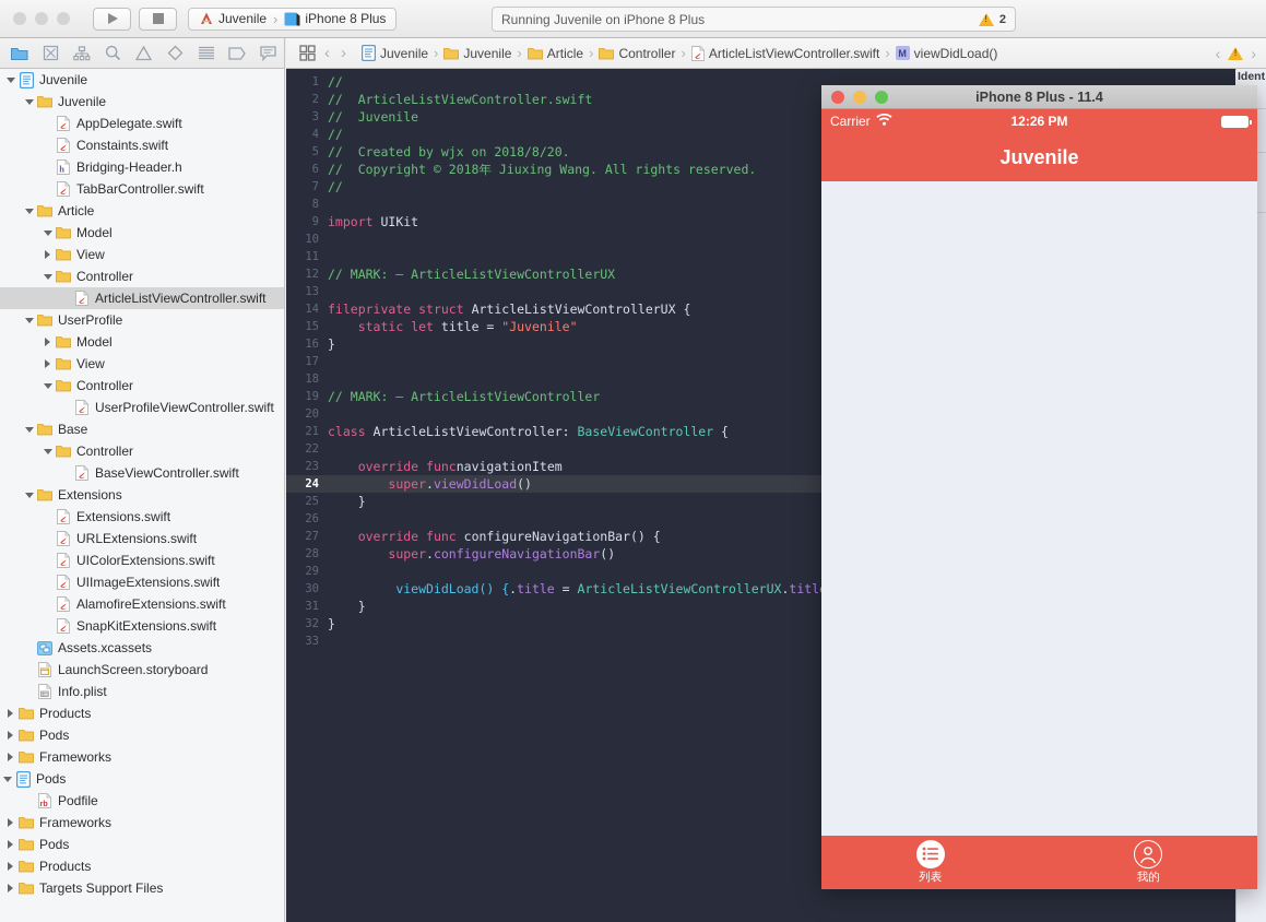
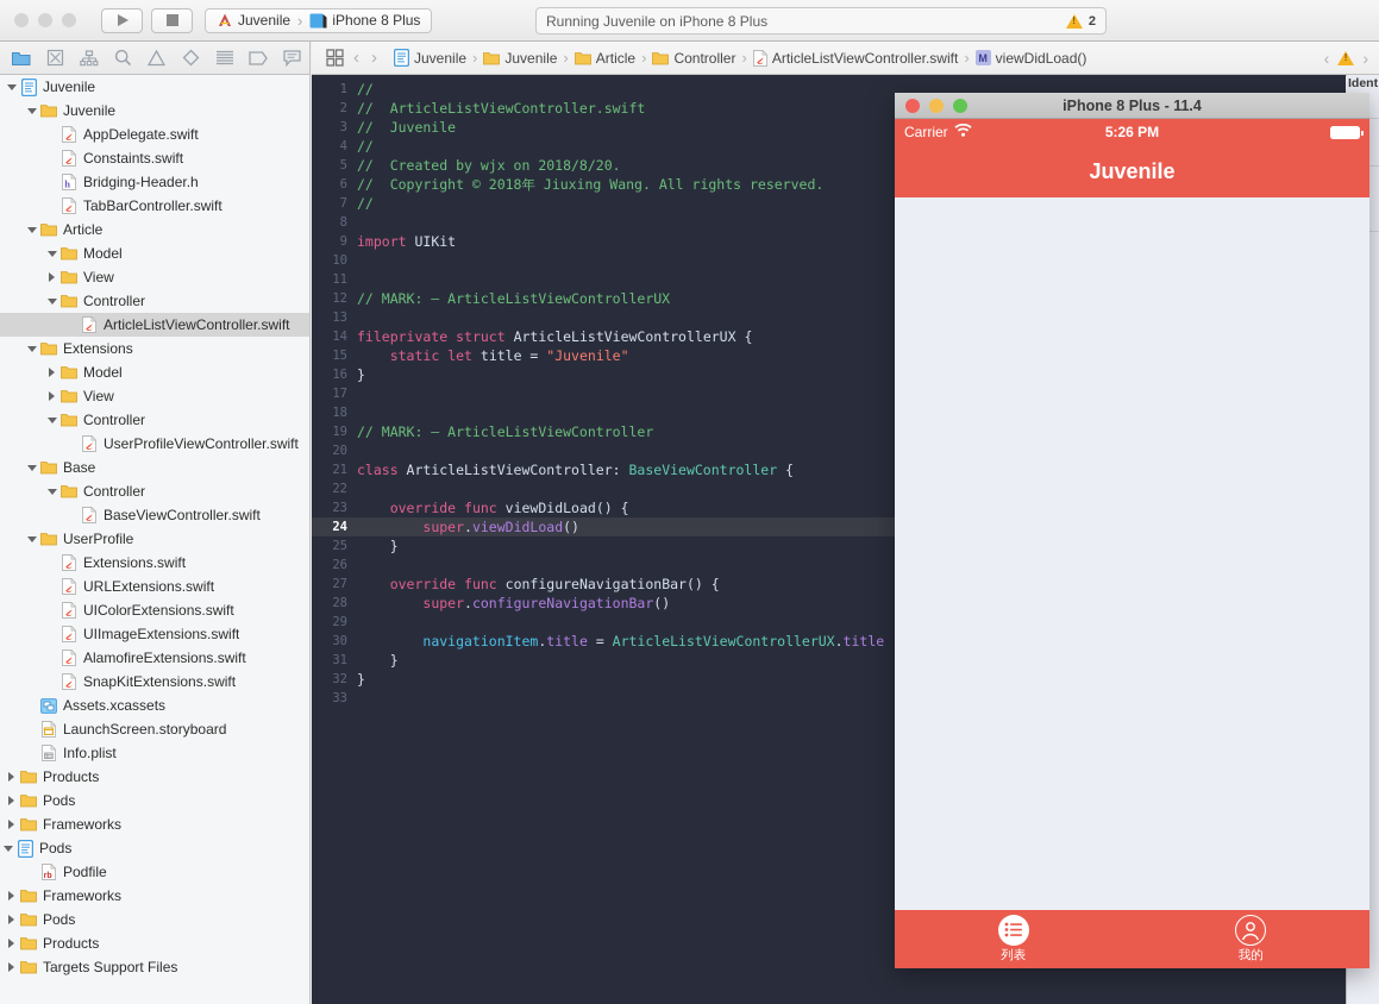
  Juvenile
  ›
  iPhone 8 Plus
  Running Juvenile on iPhone 8 Plus
  2
  ‹
  ›
  Juvenile
  ›
  Juvenile
  ›
  Article
  ›
  Controller
  ›
  ArticleListViewController.swift
  ›
  M
  viewDidLoad()
  ‹
  ›
  Juvenile
  Juvenile
  AppDelegate.swift
  Constaints.swift
  h
  Bridging-Header.h
  TabBarController.swift
  Article
  Model
  View
  Controller
  ArticleListViewController.swift
- UserProfile
+ Extensions
  Model
  View
  Controller
  UserProfileViewController.swift
  Base
  Controller
  BaseViewController.swift
- Extensions
+ UserProfile
  Extensions.swift
  URLExtensions.swift
  UIColorExtensions.swift
  UIImageExtensions.swift
  AlamofireExtensions.swift
  SnapKitExtensions.swift
  Assets.xcassets
  LaunchScreen.storyboard
  Info.plist
  Products
  Pods
  Frameworks
  Pods
  Podfile
  Frameworks
  Pods
  Products
  Targets Support Files
  1
  //
  2
  // ArticleListViewController.swift
  3
  // Juvenile
  4
  //
  5
  // Created by wjx on 2018/8/20.
  6
  // Copyright © 2018年 Jiuxing Wang. All rights reserved.
  7
  //
  8
  9
  import UIKit
  10
  11
  12
  // MARK: – ArticleListViewControllerUX
  13
  14
  fileprivate struct ArticleListViewControllerUX {
  15
  static let title = "Juvenile"
  16
  }
  17
  18
  19
  // MARK: – ArticleListViewController
  20
  21
  class ArticleListViewController: BaseViewController {
  22
  23
- override funcnavigationItem
+ override func viewDidLoad() {
  24
  super.viewDidLoad()
  25
  }
  26
  27
  override func configureNavigationBar() {
  28
  super.configureNavigationBar()
  29
  30
- viewDidLoad() {.title = ArticleListViewControllerUX.titl
+ navigationItem.title = ArticleListViewControllerUX.title
  31
  }
  32
  }
  33
  Ident
  iPhone 8 Plus - 11.4
  Carrier
- 12:26 PM
+ 5:26 PM
  Juvenile
  列表
  我的
